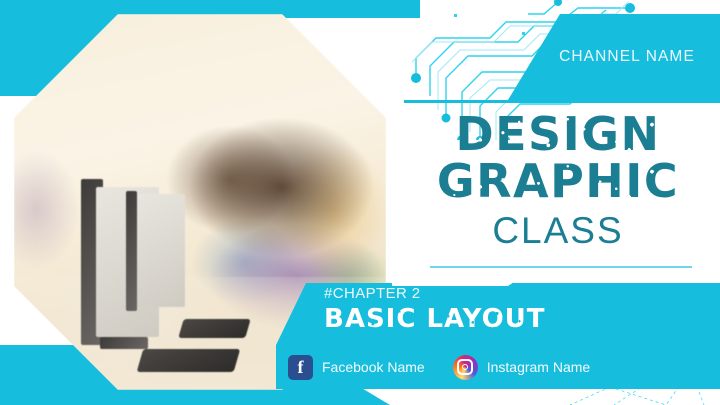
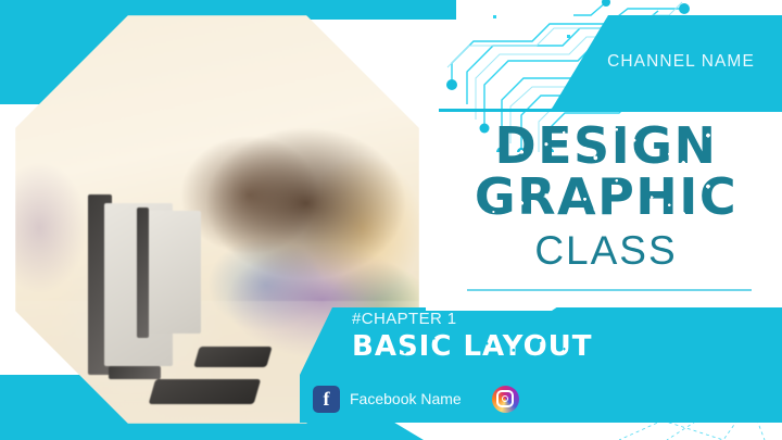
  CHANNEL NAME
  DESIGN
  GRAPHIC
  CLASS
- #CHAPTER 2
+ #CHAPTER 1
  BASIC LAYOUT
  f
  Facebook Name
- Instagram Name
